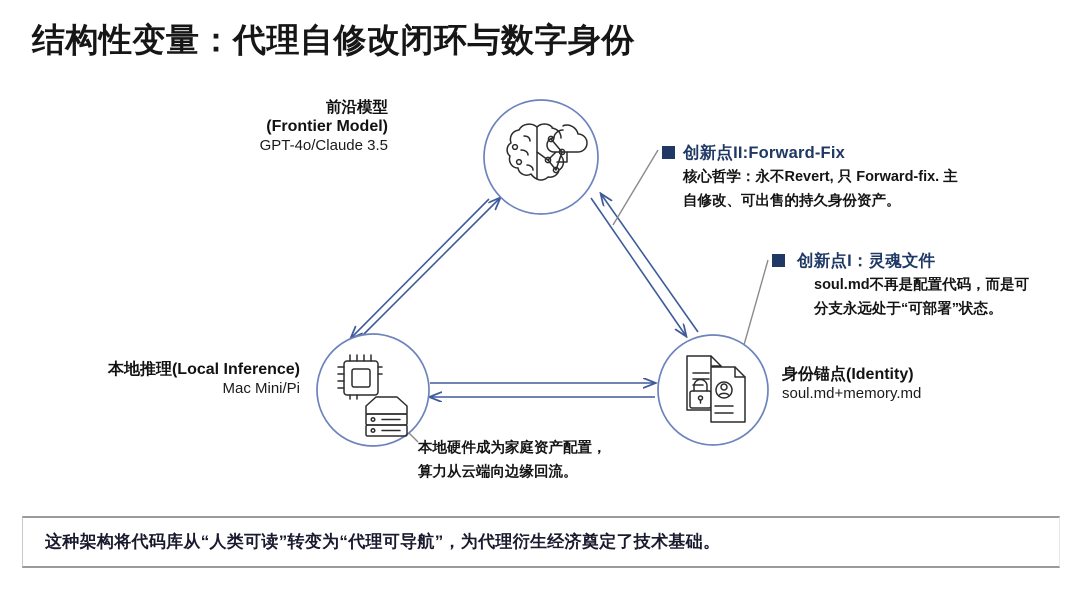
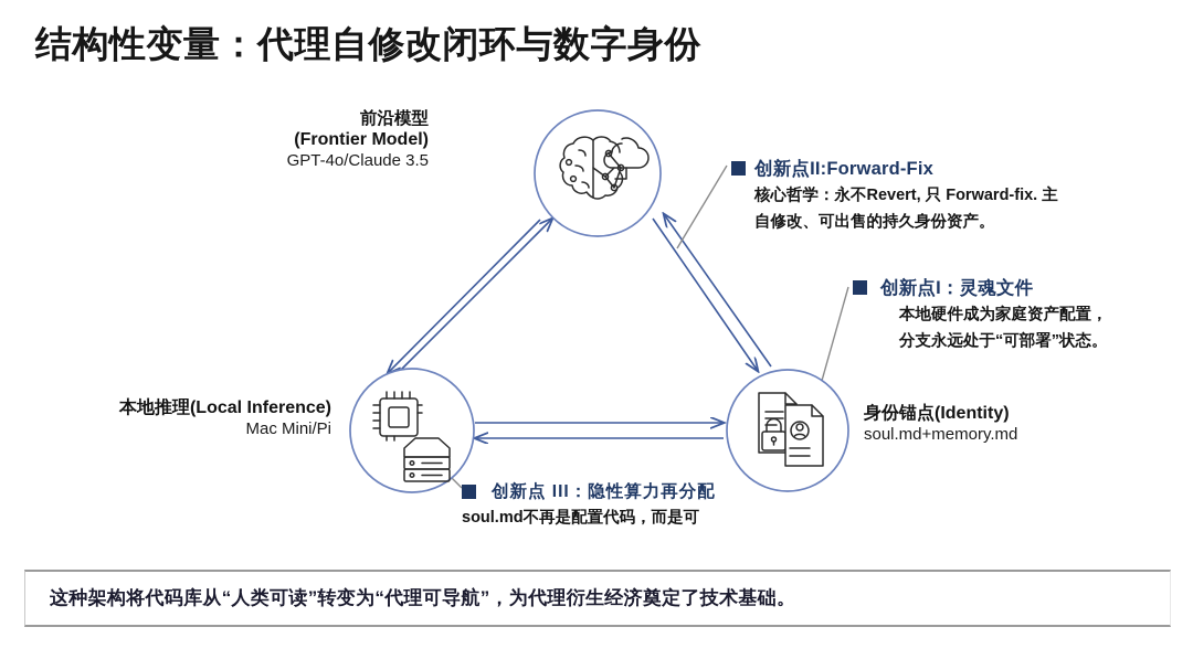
  结构性变量：代理自修改闭环与数字身份
  前沿模型
  (Frontier Model)
  GPT-4o/Claude 3.5
  本地推理(Local Inference)
  Mac Mini/Pi
  身份锚点(Identity)
  soul.md+memory.md
  创新点II:Forward-Fix
  核心哲学：永不Revert, 只 Forward-fix. 主
  自修改、可出售的持久身份资产。
  创新点I：灵魂文件
- soul.md不再是配置代码，而是可
+ 本地硬件成为家庭资产配置，
  分支永远处于“可部署”状态。
+ 创新点 III：隐性算力再分配
- 本地硬件成为家庭资产配置，
+ soul.md不再是配置代码，而是可
- 算力从云端向边缘回流。
  这种架构将代码库从“人类可读”转变为“代理可导航”，为代理衍生经济奠定了技术基础。
